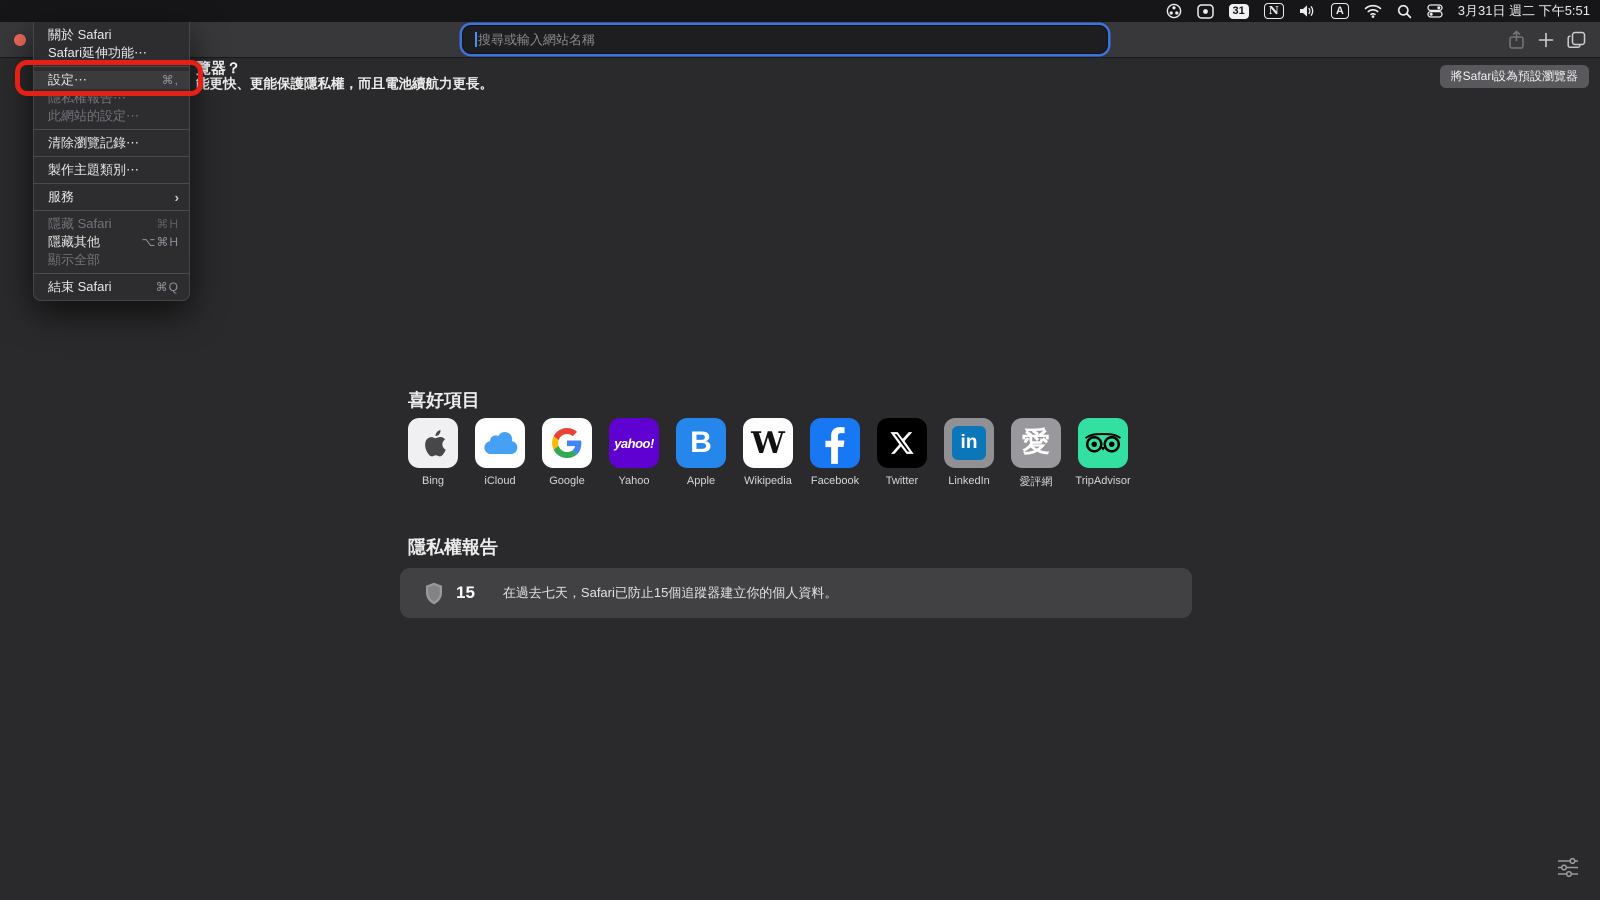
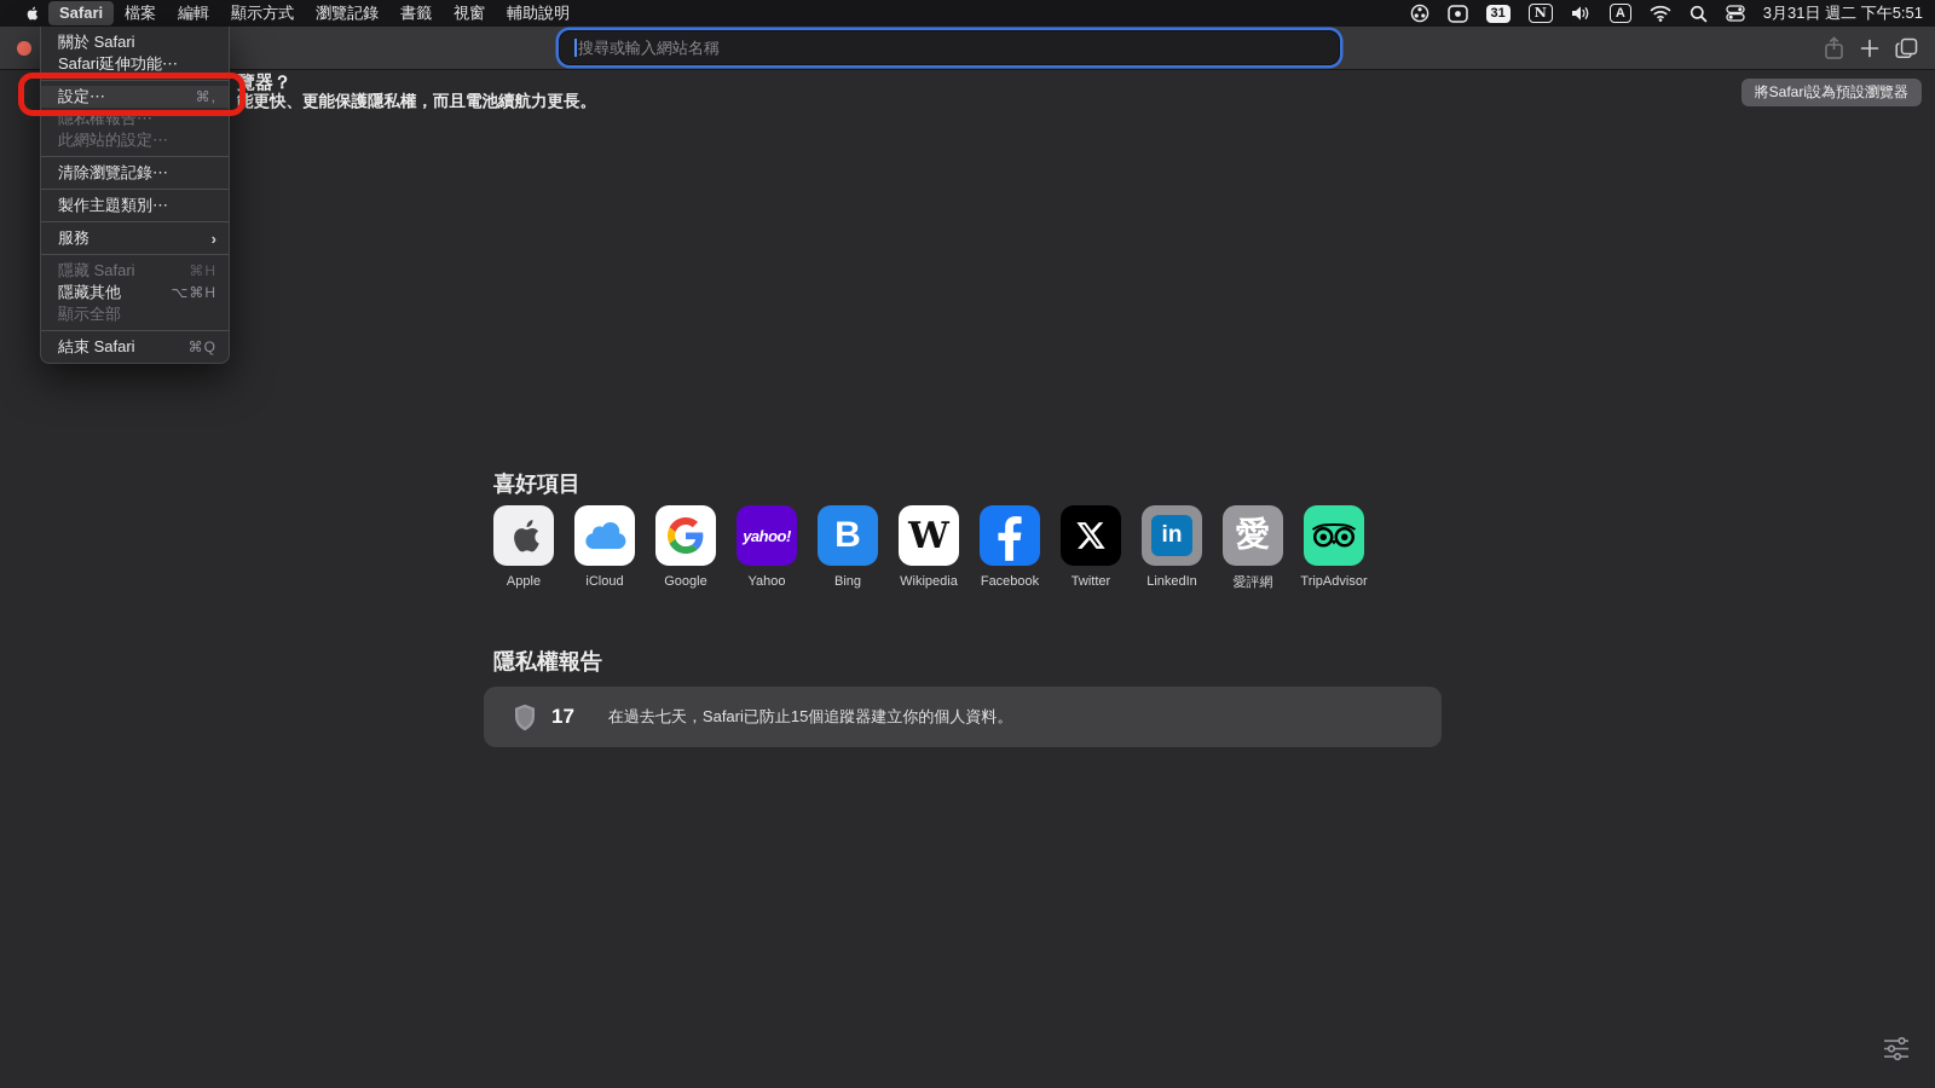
+ Safari
+ 檔案
+ 編輯
+ 顯示方式
+ 瀏覽記錄
+ 書籤
+ 視窗
+ 輔助說明
  31
  N
  A
  3月31日 週二 下午5:51
  搜尋或輸入網站名稱
  覽器？
  能更快、更能保護隱私權，而且電池續航力更長。
  將Safari設為預設瀏覽器
  喜好項目
- Bing
+ Apple
  iCloud
  Google
  yahoo!
  Yahoo
  B
- Apple
+ Bing
  W
  Wikipedia
  Facebook
  Twitter
  in
  LinkedIn
  愛
  愛評網
  TripAdvisor
  隱私權報告
- 15
+ 17
  在過去七天，Safari已防止15個追蹤器建立你的個人資料。
  關於 Safari
  Safari延伸功能⋯
  設定⋯
  ⌘,
  隱私權報告⋯
  此網站的設定⋯
  清除瀏覽記錄⋯
  製作主題類別⋯
  服務
  ›
  隱藏 Safari
  ⌘H
  隱藏其他
  ⌥⌘H
  顯示全部
  結束 Safari
  ⌘Q
